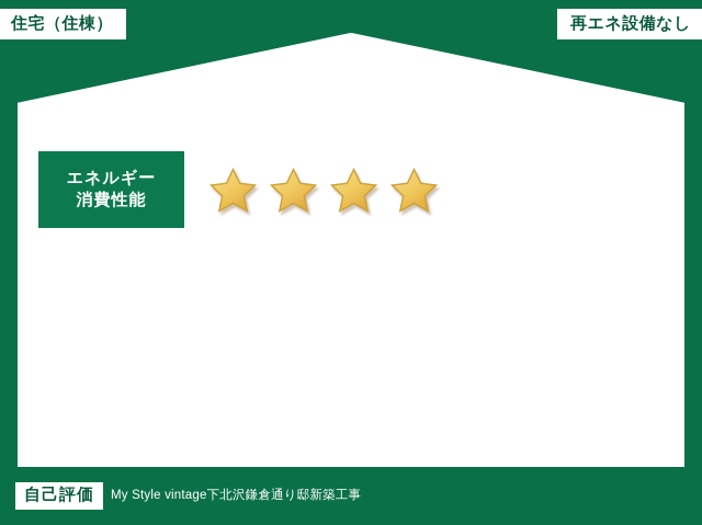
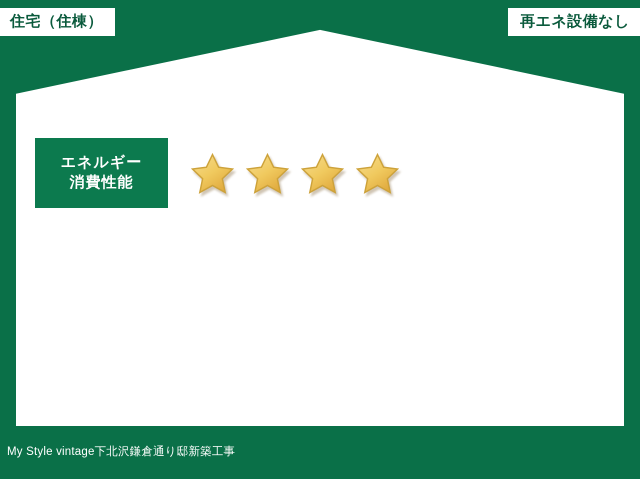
  住宅（住棟）
  再エネ設備なし
  エネルギー
  消費性能
- 自己評価
  My Style vintage下北沢鎌倉通り邸新築工事
